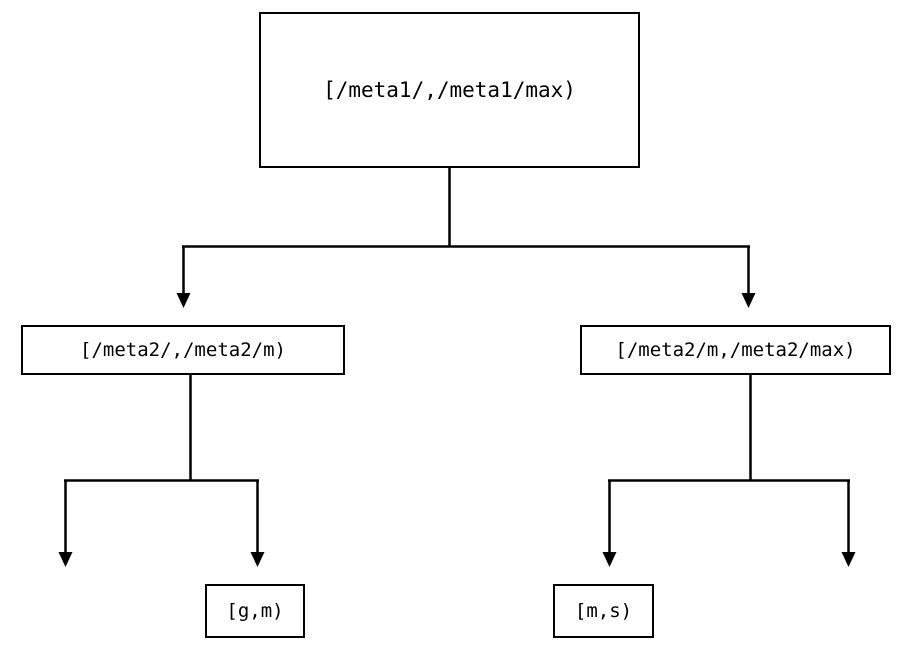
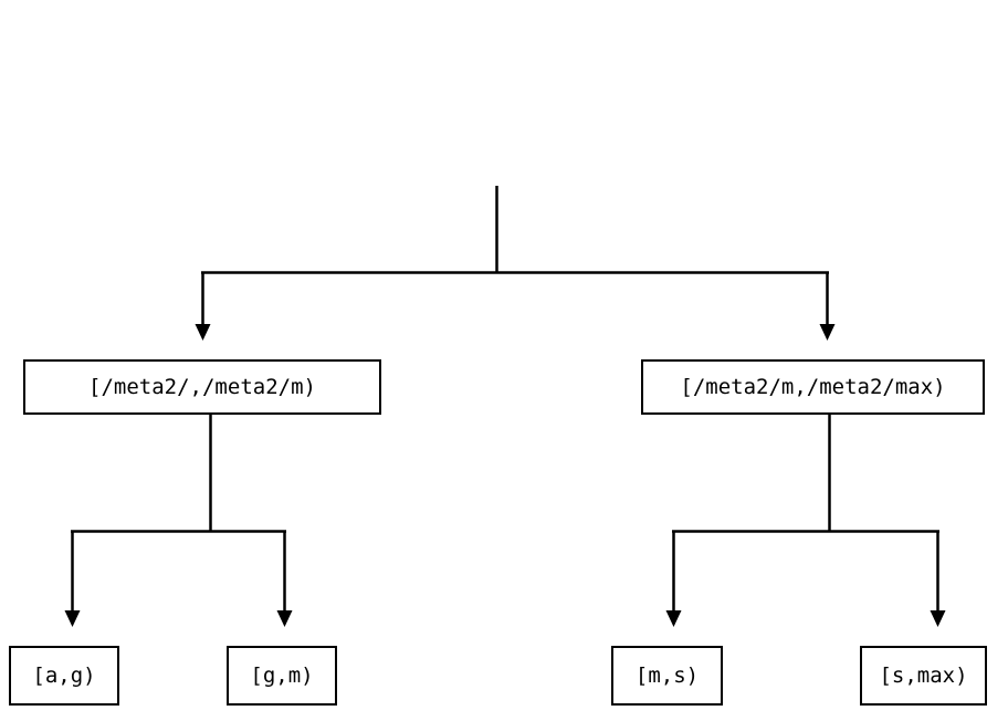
- [/meta1/,/meta1/max)
  [/meta2/,/meta2/m)
  [/meta2/m,/meta2/max)
+ [a,g)
  [g,m)
  [m,s)
+ [s,max)
